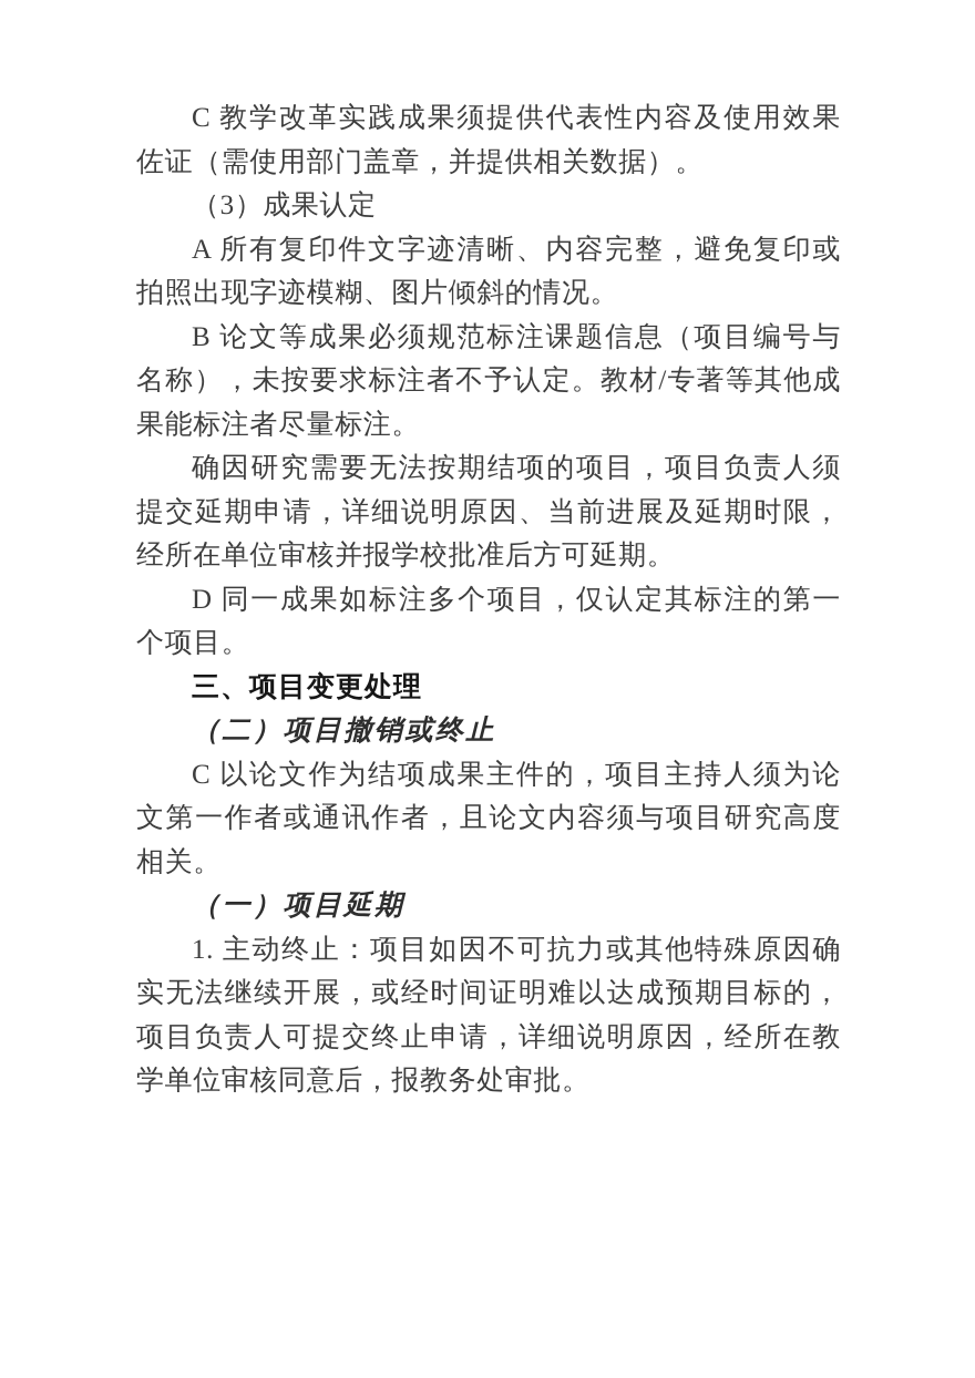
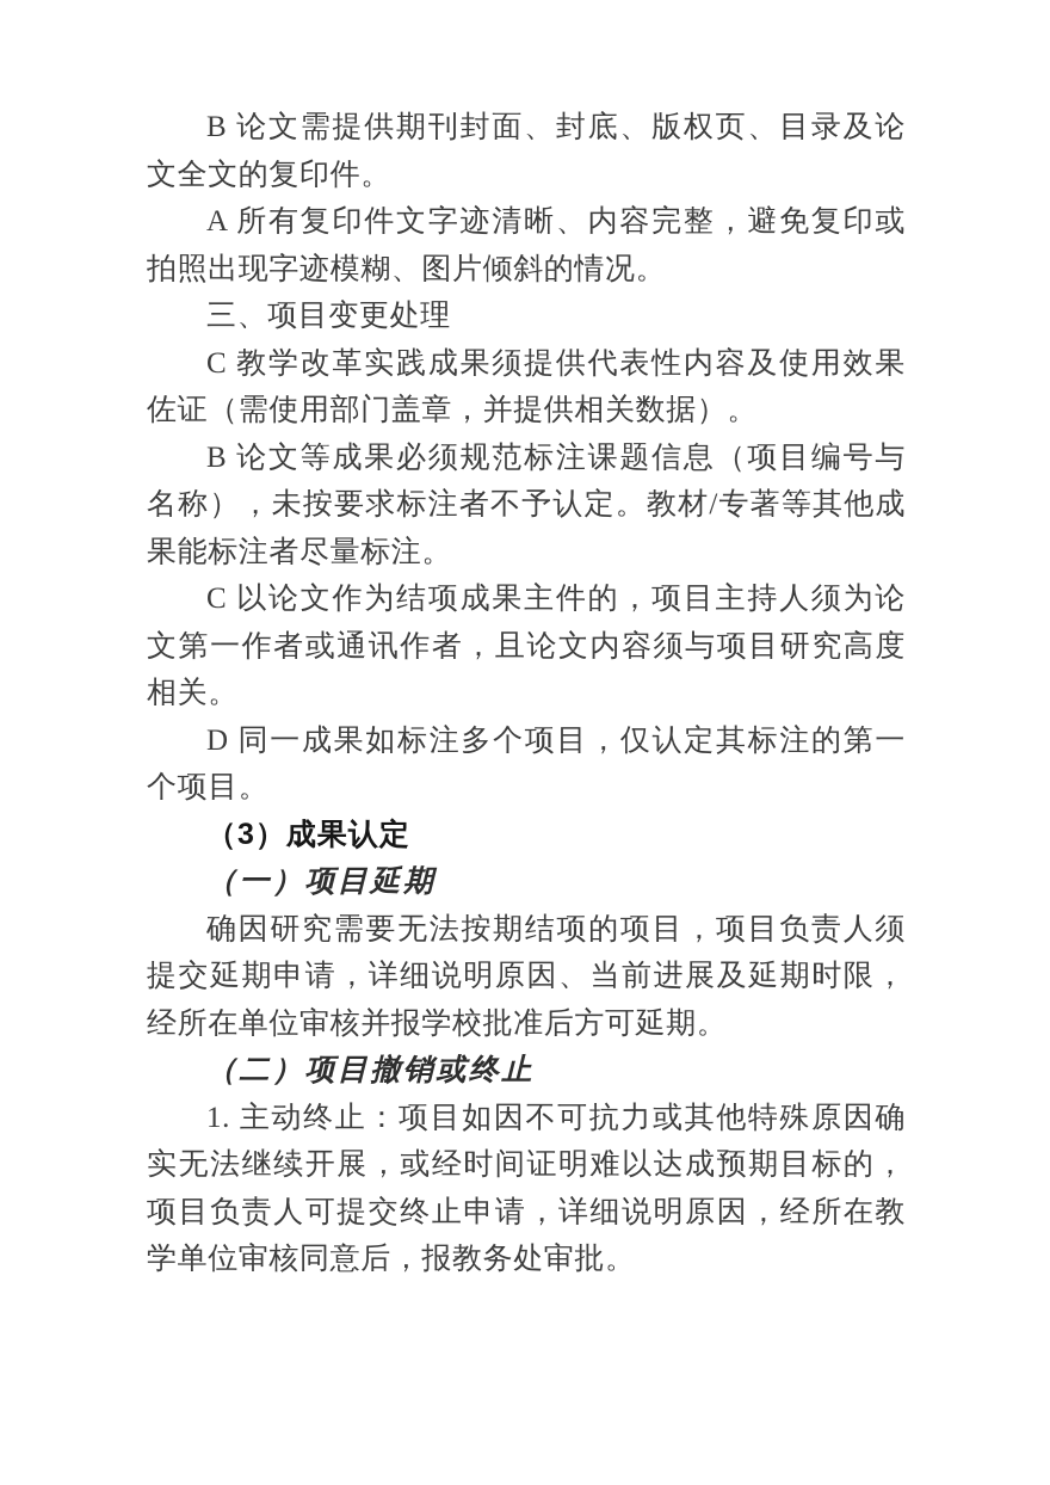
+ B 论文需提供期刊封面、封底、版权页、目录及论文全文的复印件。
- C 教学改革实践成果须提供代表性内容及使用效果佐证（需使用部门盖章，并提供相关数据）。
+ A 所有复印件文字迹清晰、内容完整，避免复印或拍照出现字迹模糊、图片倾斜的情况。
- （3）成果认定
+ 三、项目变更处理
- A 所有复印件文字迹清晰、内容完整，避免复印或拍照出现字迹模糊、图片倾斜的情况。
+ C 教学改革实践成果须提供代表性内容及使用效果佐证（需使用部门盖章，并提供相关数据）。
  B 论文等成果必须规范标注课题信息（项目编号与名称），未按要求标注者不予认定。教材/专著等其他成果能标注者尽量标注。
- 确因研究需要无法按期结项的项目，项目负责人须提交延期申请，详细说明原因、当前进展及延期时限，经所在单位审核并报学校批准后方可延期。
+ C 以论文作为结项成果主件的，项目主持人须为论文第一作者或通讯作者，且论文内容须与项目研究高度相关。
  D 同一成果如标注多个项目，仅认定其标注的第一个项目。
- 三、项目变更处理
+ （3）成果认定
- （二）项目撤销或终止
+ （一）项目延期
- C 以论文作为结项成果主件的，项目主持人须为论文第一作者或通讯作者，且论文内容须与项目研究高度相关。
+ 确因研究需要无法按期结项的项目，项目负责人须提交延期申请，详细说明原因、当前进展及延期时限，经所在单位审核并报学校批准后方可延期。
- （一）项目延期
+ （二）项目撤销或终止
  1. 主动终止：项目如因不可抗力或其他特殊原因确实无法继续开展，或经时间证明难以达成预期目标的，项目负责人可提交终止申请，详细说明原因，经所在教学单位审核同意后，报教务处审批。
